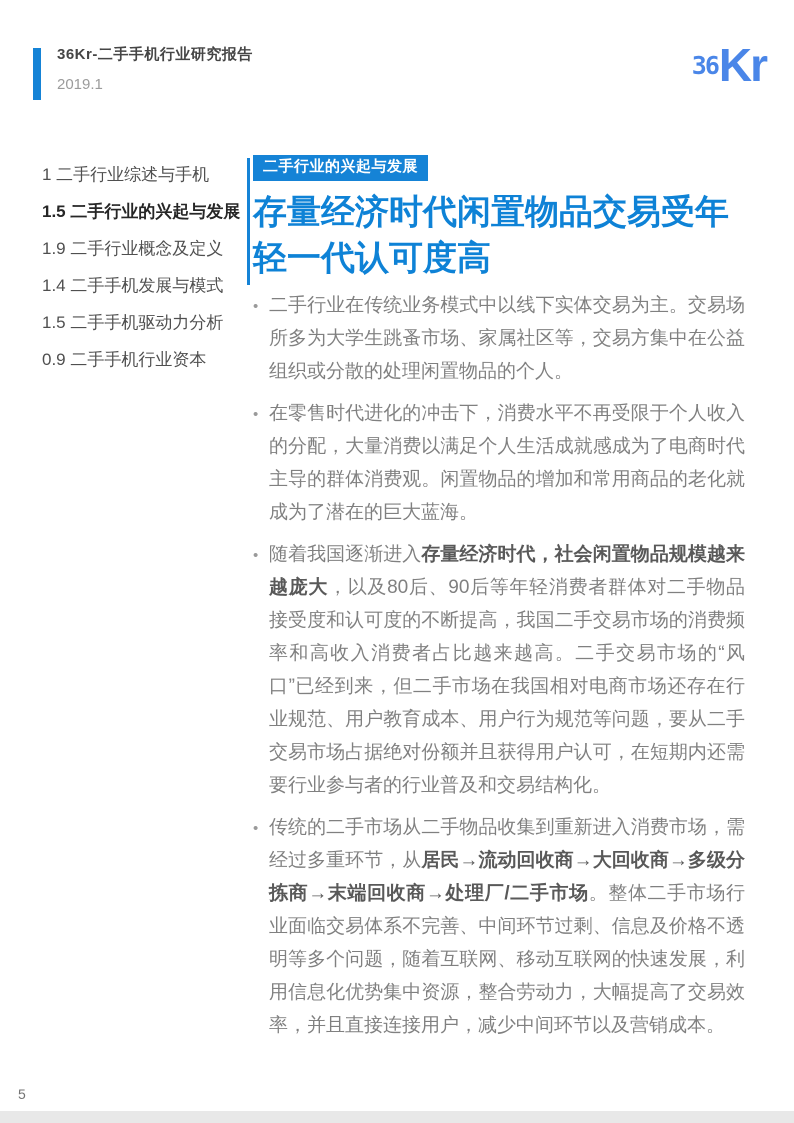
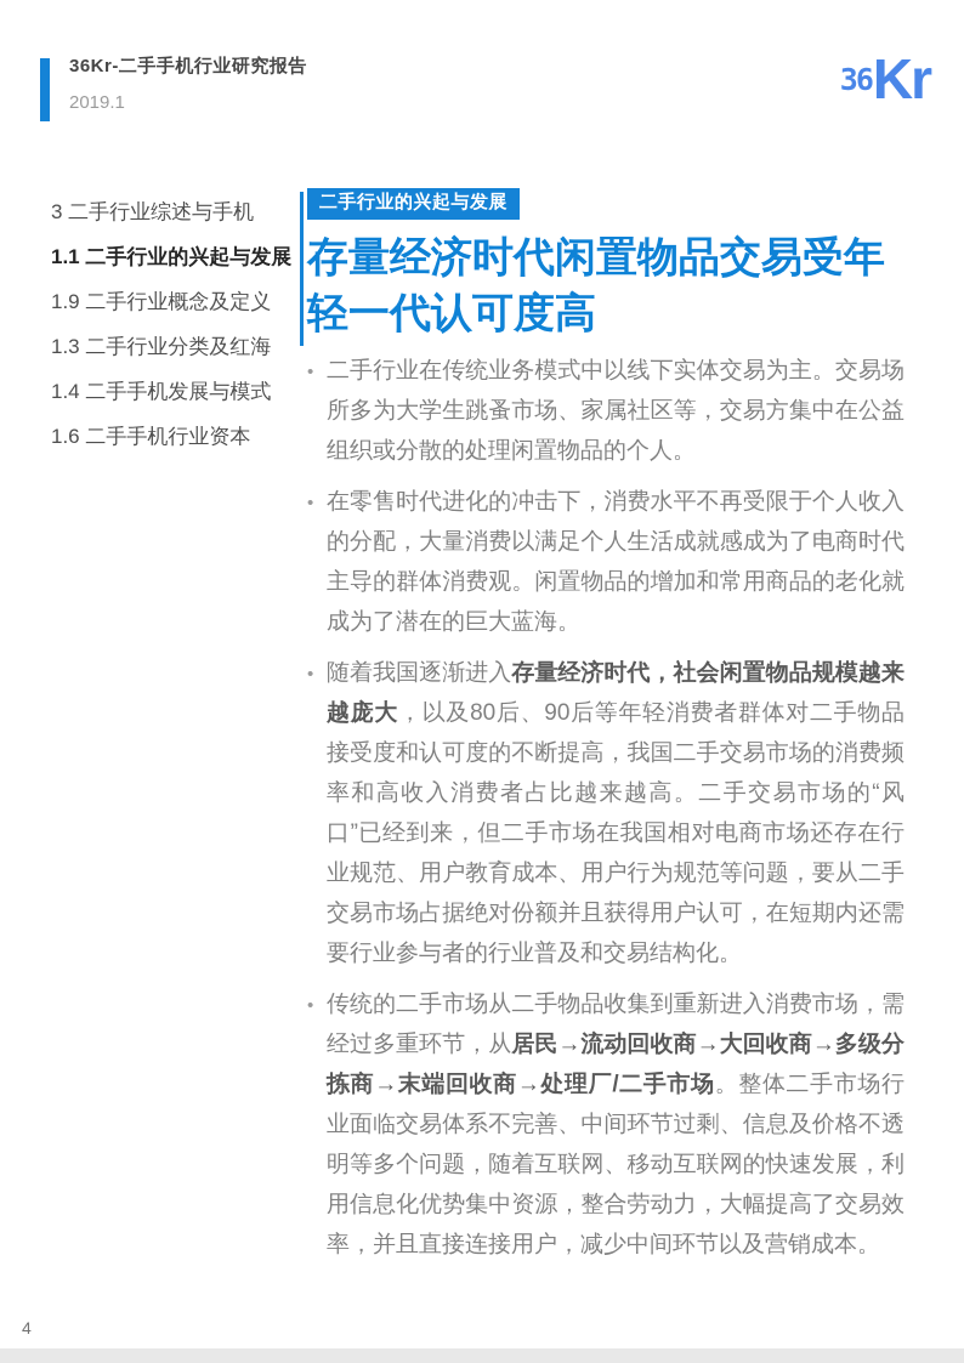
  36Kr-二手手机行业研究报告
  2019.1
  36
  Kr
- 1 二手行业综述与手机
+ 3 二手行业综述与手机
- 1.5 二手行业的兴起与发展
+ 1.1 二手行业的兴起与发展
  1.9 二手行业概念及定义
+ 1.3 二手行业分类及红海
  1.4 二手手机发展与模式
- 1.5 二手手机驱动力分析
- 0.9 二手手机行业资本
+ 1.6 二手手机行业资本
  二手行业的兴起与发展
  存量经济时代闲置物品交易受年轻一代认可度高
  •
  二手行业在传统业务模式中以线下实体交易为主。交易场所多为大学生跳蚤市场、家属社区等，交易方集中在公益组织或分散的处理闲置物品的个人。
  •
  在零售时代进化的冲击下，消费水平不再受限于个人收入的分配，大量消费以满足个人生活成就感成为了电商时代主导的群体消费观。闲置物品的增加和常用商品的老化就成为了潜在的巨大蓝海。
  •
  随着我国逐渐进入存量经济时代，社会闲置物品规模越来越庞大，以及80后、90后等年轻消费者群体对二手物品接受度和认可度的不断提高，我国二手交易市场的消费频率和高收入消费者占比越来越高。二手交易市场的“风口”已经到来，但二手市场在我国相对电商市场还存在行业规范、用户教育成本、用户行为规范等问题，要从二手交易市场占据绝对份额并且获得用户认可，在短期内还需要行业参与者的行业普及和交易结构化。
  •
  传统的二手市场从二手物品收集到重新进入消费市场，需经过多重环节，从居民→流动回收商→大回收商→多级分拣商→末端回收商→处理厂/二手市场。整体二手市场行业面临交易体系不完善、中间环节过剩、信息及价格不透明等多个问题，随着互联网、移动互联网的快速发展，利用信息化优势集中资源，整合劳动力，大幅提高了交易效率，并且直接连接用户，减少中间环节以及营销成本。
- 5
+ 4
